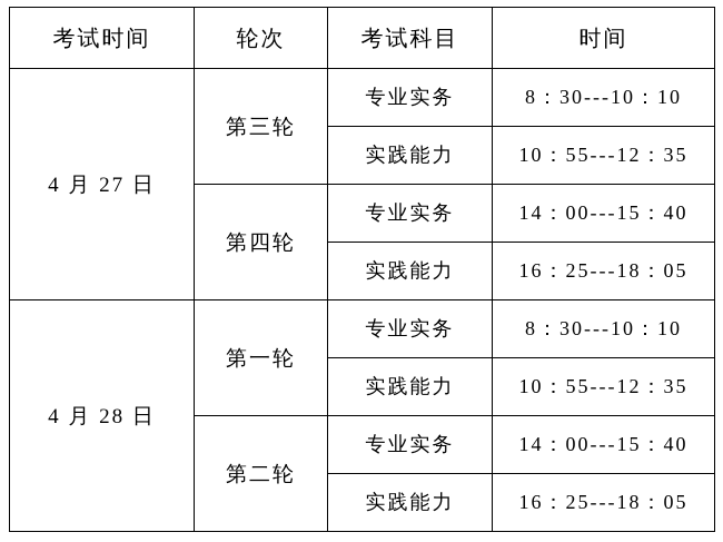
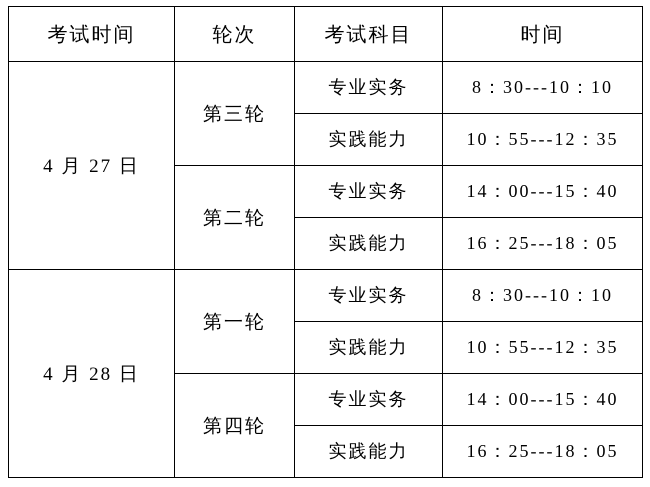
  考试时间	轮次	考试科目	时间
  4 月 27 日	第三轮	专业实务	8：30---10：10
  实践能力	10：55---12：35
- 第四轮	专业实务	14：00---15：40
+ 第二轮	专业实务	14：00---15：40
  实践能力	16：25---18：05
  4 月 28 日	第一轮	专业实务	8：30---10：10
  实践能力	10：55---12：35
- 第二轮	专业实务	14：00---15：40
+ 第四轮	专业实务	14：00---15：40
  实践能力	16：25---18：05
